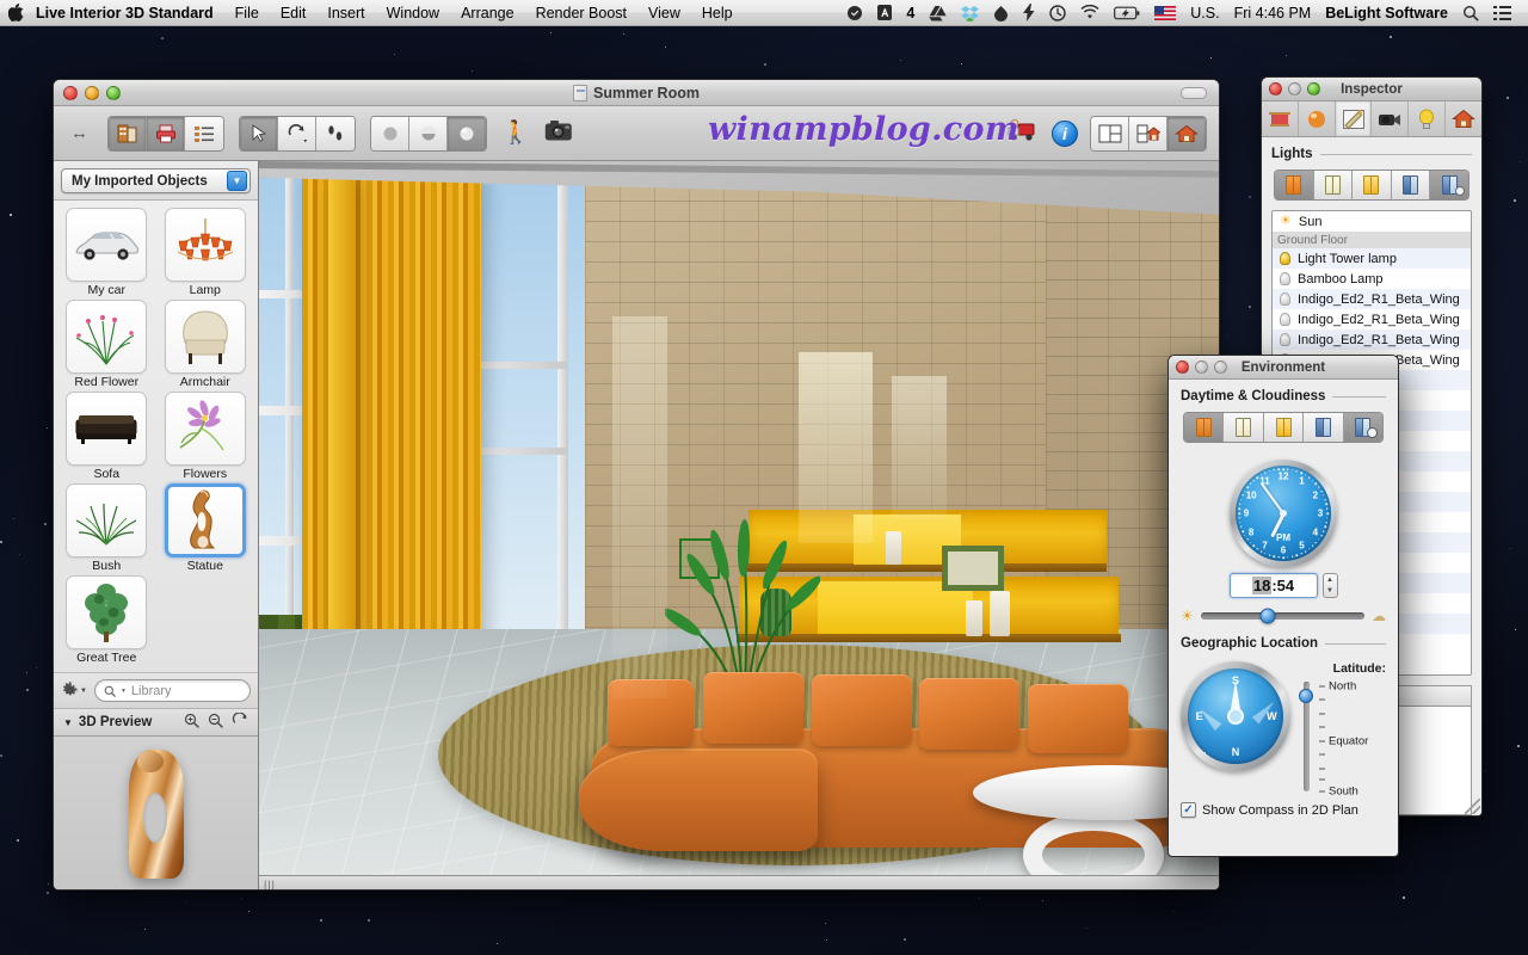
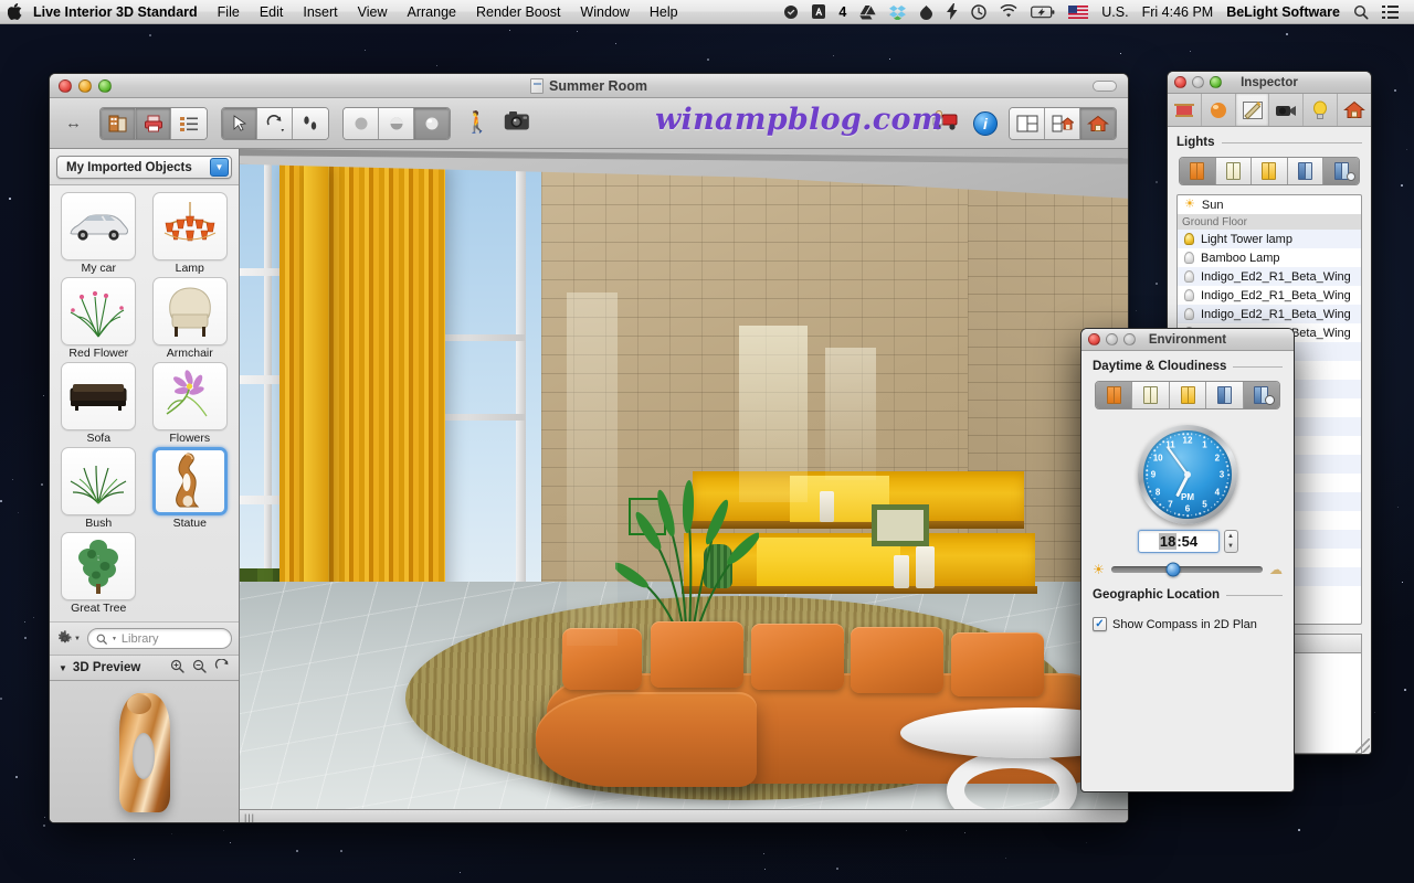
  Live Interior 3D Standard
  File
  Edit
  Insert
- Window
+ View
  Arrange
  Render Boost
- View
+ Window
  Help
  4
  U.S.
  Fri 4:46 PM
  BeLight Software
  Summer Room
  ↔
  🚶
  winampblog.com
  i
  My Imported Objects
  ▼
  My car
  Lamp
  Red Flower
  Armchair
  Sofa
  Flowers
  Bush
  Statue
  Great Tree
  Library
  ▼
  3D Preview
  |||
  Inspector
  Lights
  ☀
  Sun
  Ground Floor
  Light Tower lamp
  Bamboo Lamp
  Indigo_Ed2_R1_Beta_Wing
  Indigo_Ed2_R1_Beta_Wing
  Indigo_Ed2_R1_Beta_Wing
  Environment
  Daytime & Cloudiness
  PM
  12
  1
  2
  3
  4
  5
  6
  7
  8
  9
  10
  11
  18
  :
  54
  ☀
  ☁
  Geographic Location
- N
- E
- S
- W
- Latitude:
- North
- Equator
- South
  ✓
  Show Compass in 2D Plan
